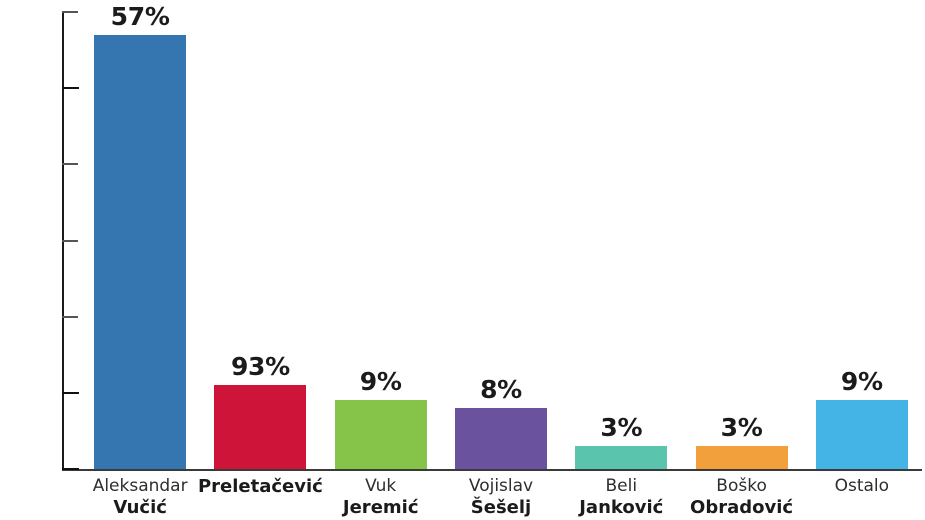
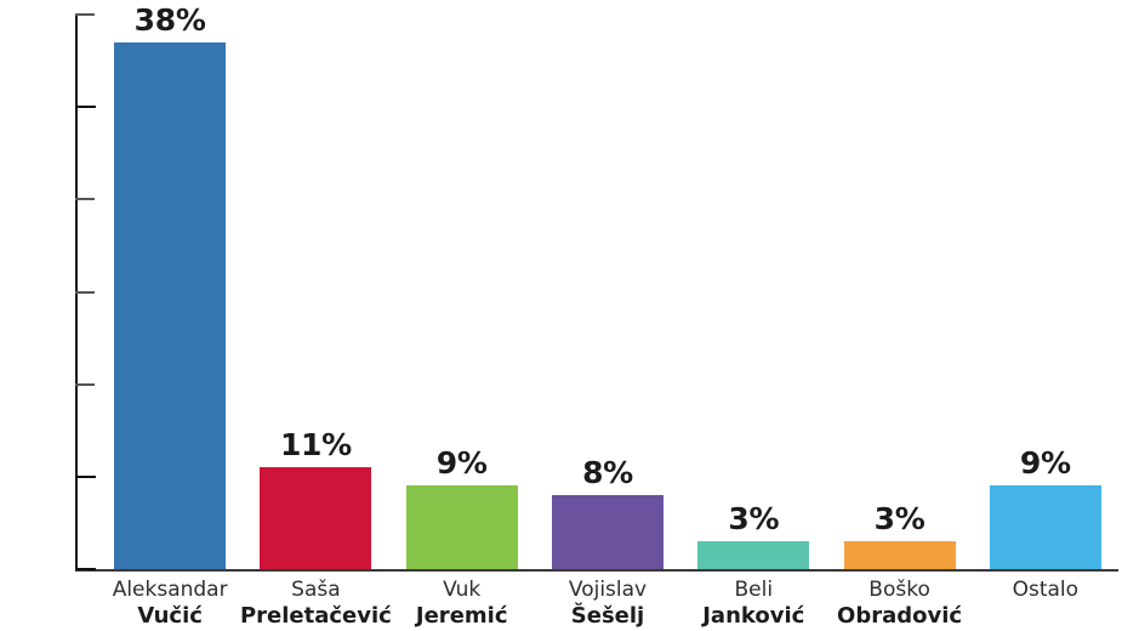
- 57%
+ 38%
- 93%
+ 11%
  9%
  8%
  3%
  3%
  9%
  Aleksandar
  Vučić
+ Saša
  Preletačević
  Vuk
  Jeremić
  Vojislav
  Šešelj
  Beli
  Janković
  Boško
  Obradović
  Ostalo
